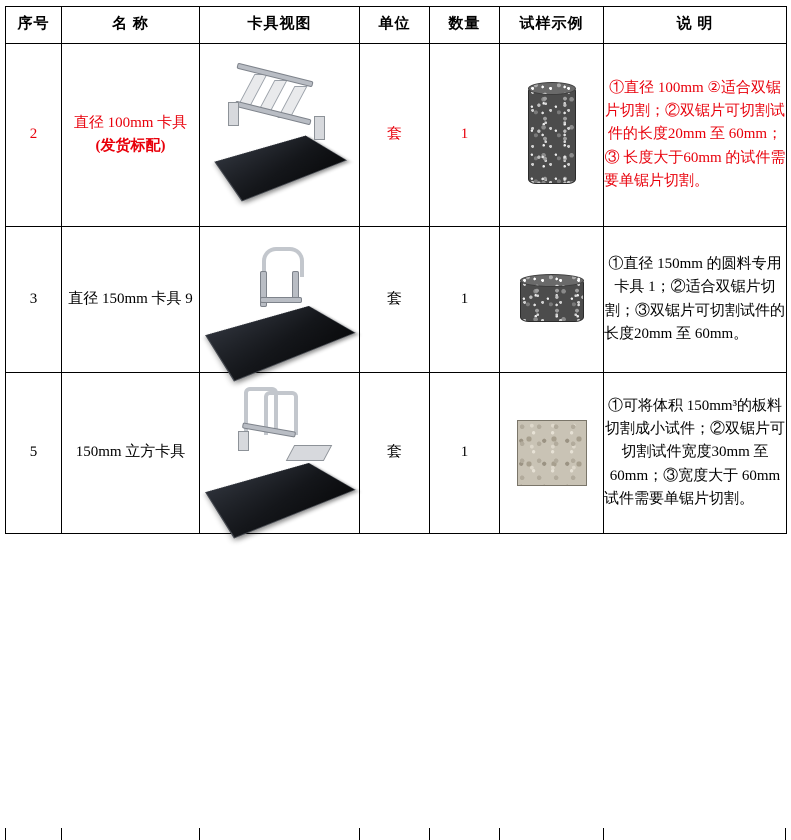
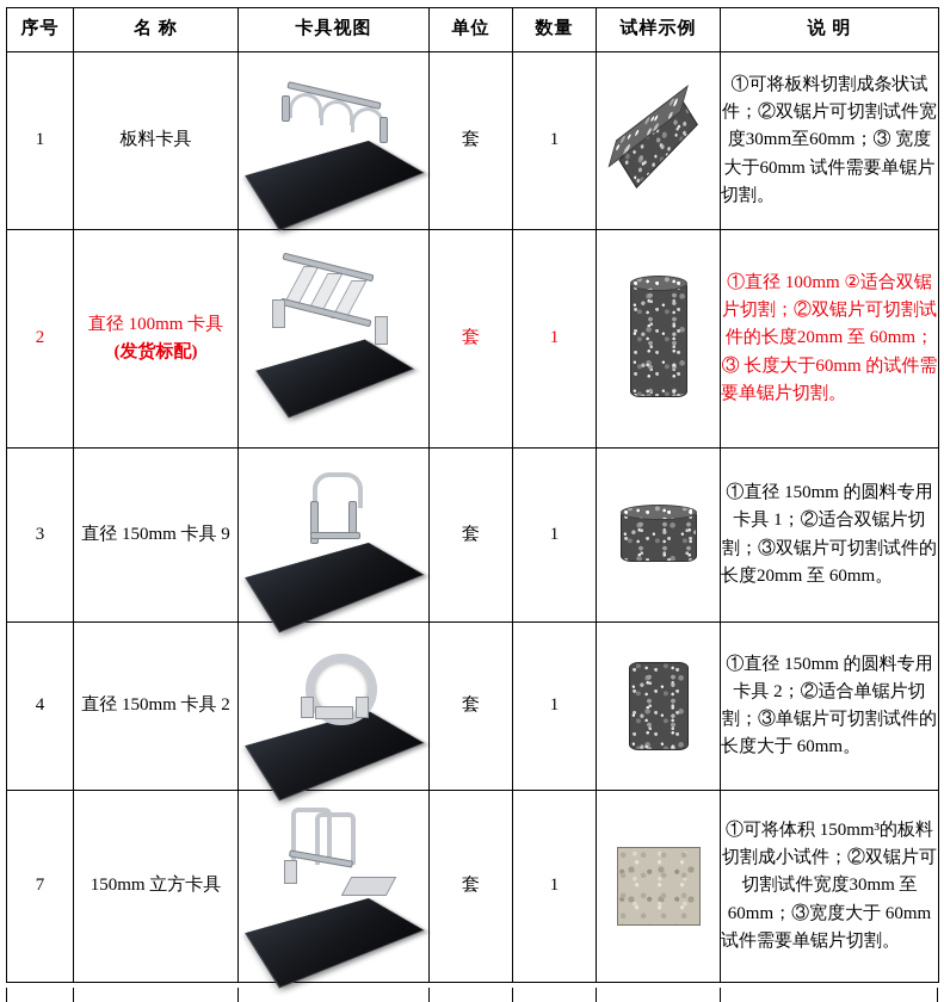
  序号	名 称	卡具视图	单位	数量	试样示例	说 明
+ 1	板料卡具		套	1		①可将板料切割成条状试件；②双锯片可切割试件宽度30mm至60mm；③ 宽度大于60mm 试件需要单锯片切割。
  2	直径 100mm 卡具 (发货标配)		套	1		①直径 100mm ②适合双锯片切割；②双锯片可切割试件的长度20mm 至 60mm； ③ 长度大于60mm 的试件需要单锯片切割。
  3	直径 150mm 卡具 9		套	1		①直径 150mm 的圆料专用卡具 1；②适合双锯片切割；③双锯片可切割试件的长度20mm 至 60mm。
+ 4	直径 150mm 卡具 2		套	1		①直径 150mm 的圆料专用卡具 2；②适合单锯片切割；③单锯片可切割试件的长度大于 60mm。
- 5	150mm 立方卡具		套	1		①可将体积 150mm³的板料切割成小试件；②双锯片可切割试件宽度30mm 至 60mm；③宽度大于 60mm 试件需要单锯片切割。
+ 7	150mm 立方卡具		套	1		①可将体积 150mm³的板料切割成小试件；②双锯片可切割试件宽度30mm 至 60mm；③宽度大于 60mm 试件需要单锯片切割。
